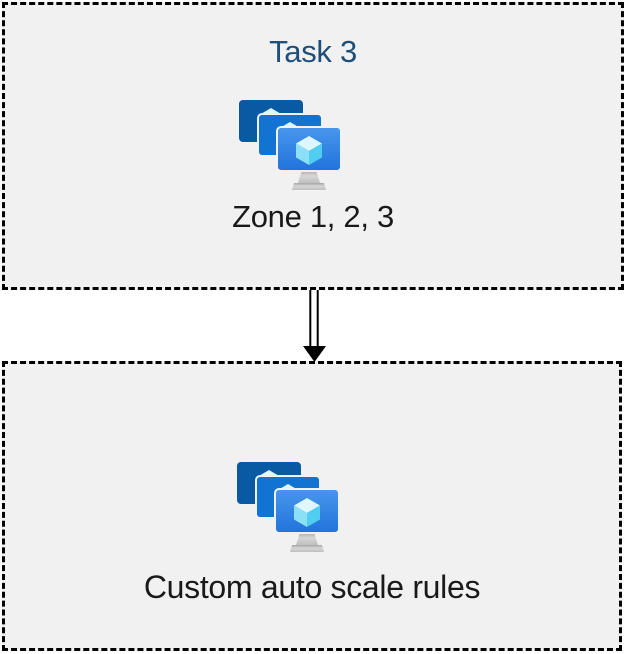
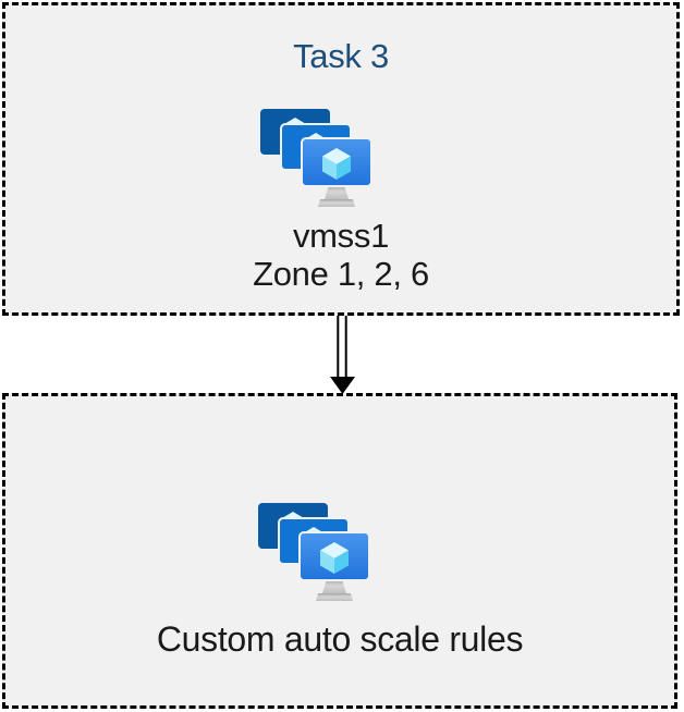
  Task 3
+ vmss1
- Zone 1, 2, 3
+ Zone 1, 2, 6
  Custom auto scale rules
